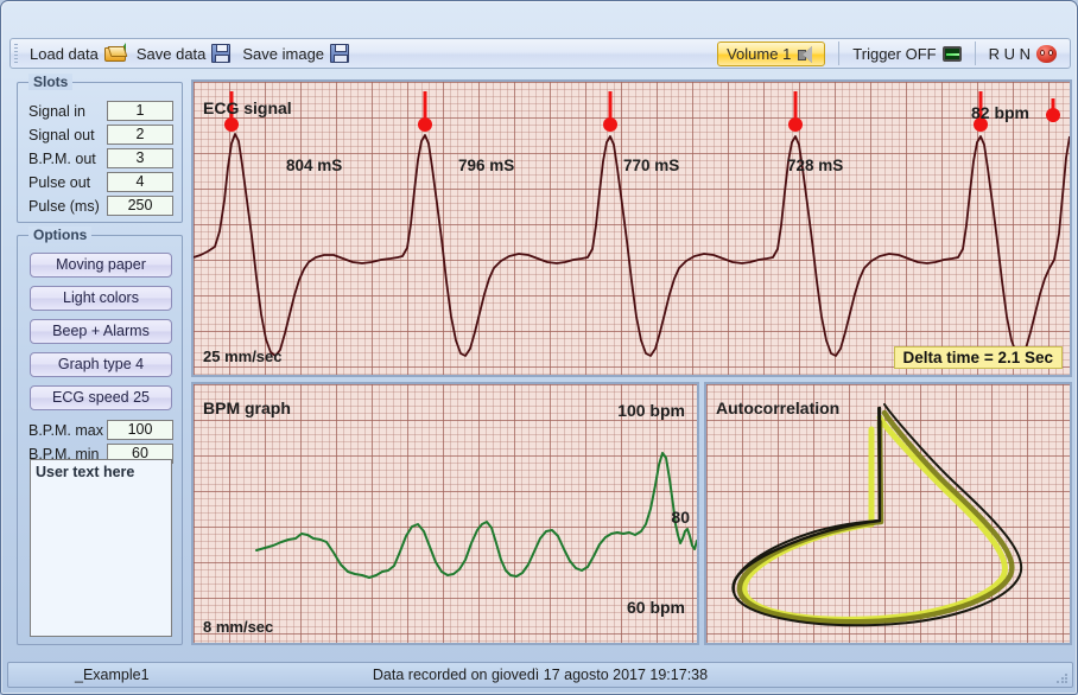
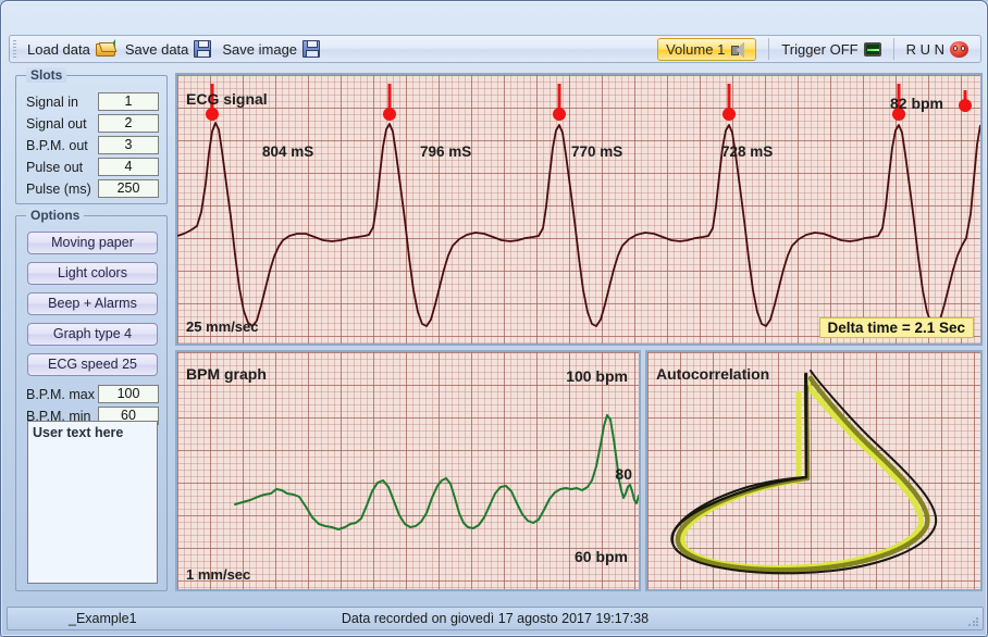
  Load data
  Save data
  Save image
  Volume 1
  Trigger OFF
  R U N
  Slots
  Signal in
  1
  Signal out
  2
  B.P.M. out
  3
  Pulse out
  4
  Pulse (ms)
  250
  Options
  Moving paper
  Light colors
  Beep + Alarms
  Graph type 4
  ECG speed 25
  B.P.M. max
  100
  B.P.M. min
  60
  User text here
  ECG signal
  82 bpm
  804 mS
  796 mS
  770 mS
  728 mS
  25 mm/sec
  Delta time = 2.1 Sec
  BPM graph
  100 bpm
  80
  60 bpm
- 8 mm/sec
+ 1 mm/sec
  Autocorrelation
  _Example1
  Data recorded on giovedì 17 agosto 2017 19:17:38
